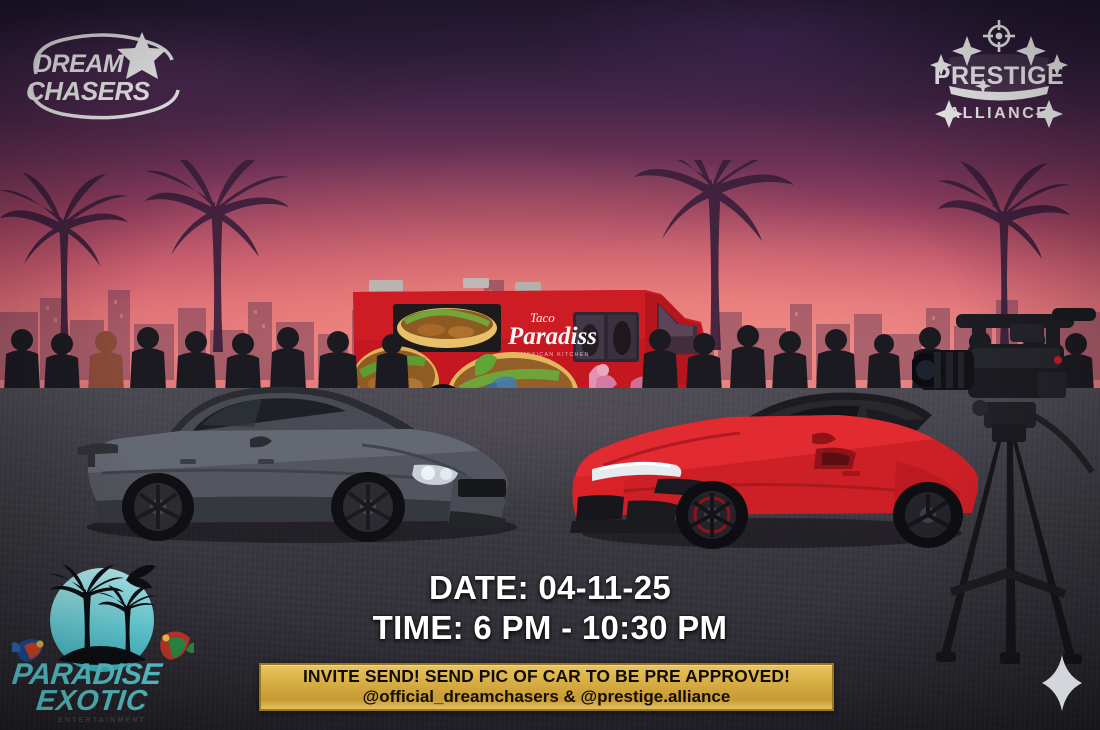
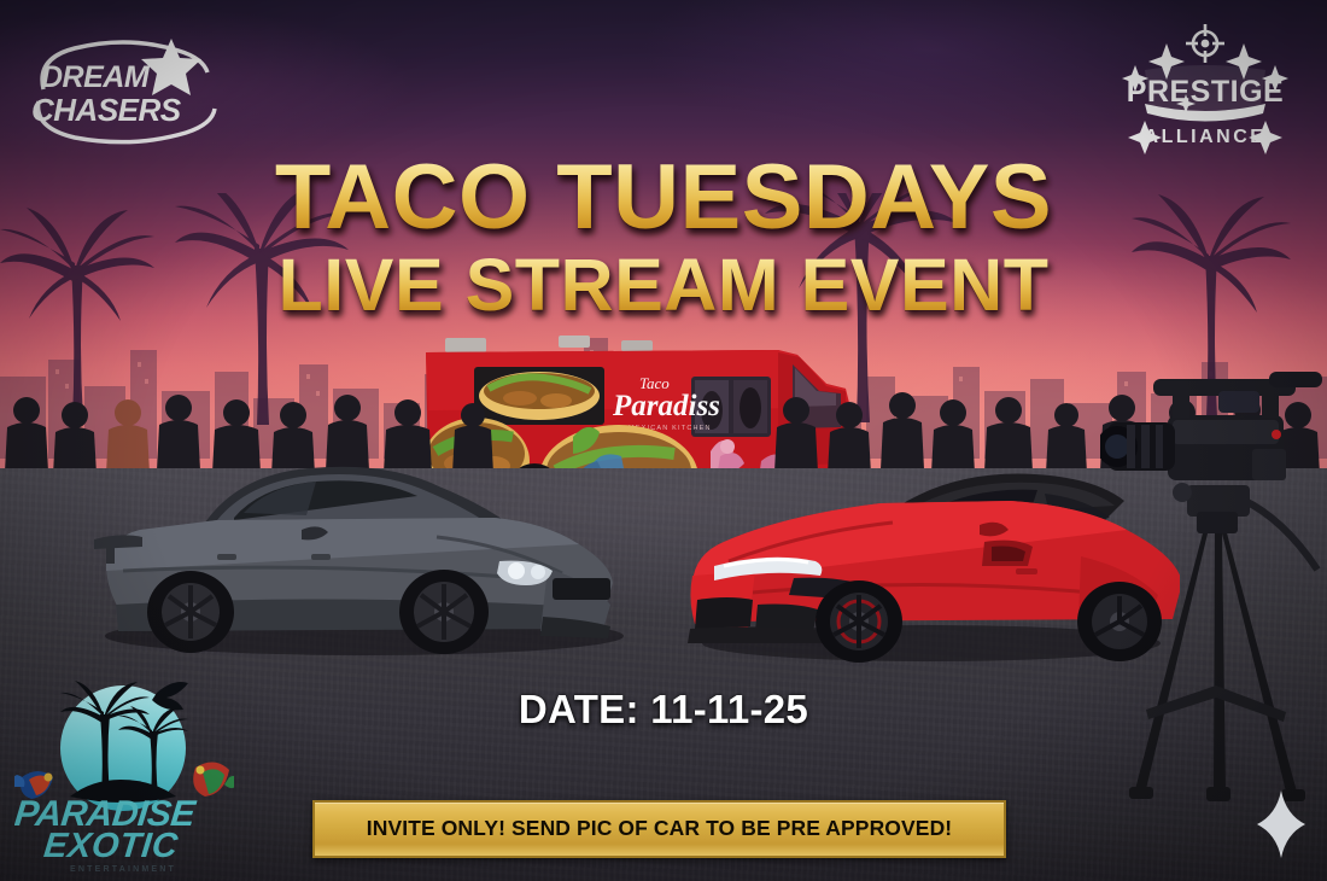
+ TACO TUESDAYS
+ LIVE STREAM EVENT
- DATE: 04-11-25
+ DATE: 11-11-25
- TIME: 6 PM - 10:30 PM
- INVITE SEND! SEND PIC OF CAR TO BE PRE APPROVED!
+ INVITE ONLY! SEND PIC OF CAR TO BE PRE APPROVED!
- @official_dreamchasers & @prestige.alliance
